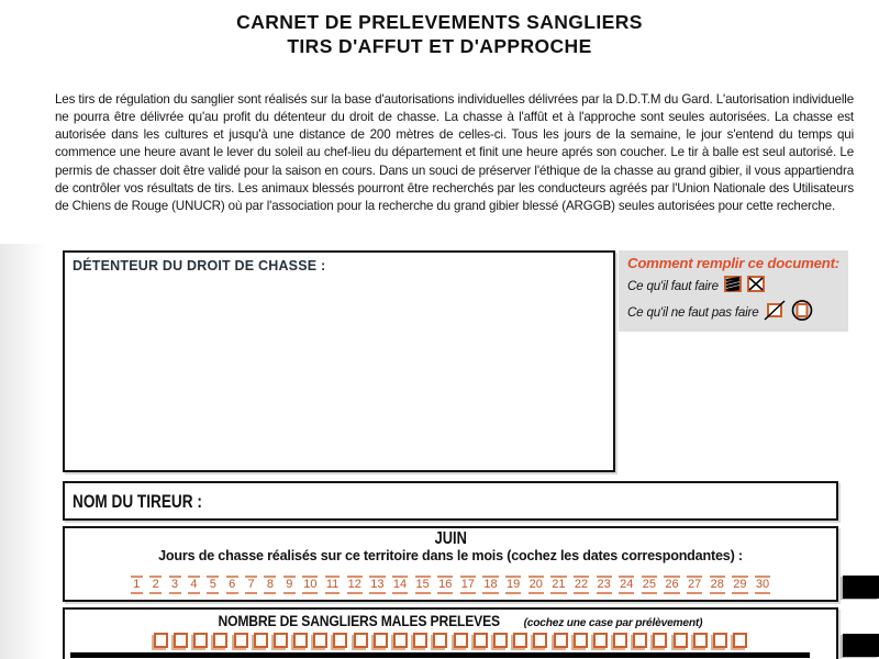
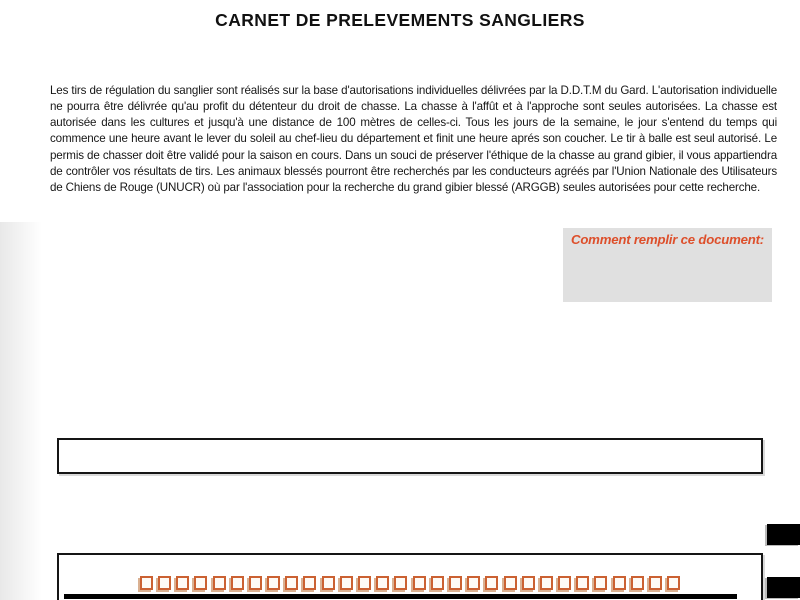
  CARNET DE PRELEVEMENTS SANGLIERS
- TIRS D'AFFUT ET D'APPROCHE
- Les tirs de régulation du sanglier sont réalisés sur la base d'autorisations individuelles délivrées par la D.D.T.M du Gard. L'autorisation individuelle ne pourra être délivrée qu'au profit du détenteur du droit de chasse. La chasse à l'affût et à l'approche sont seules autorisées. La chasse est autorisée dans les cultures et jusqu'à une distance de 200 mètres de celles-ci. Tous les jours de la semaine, le jour s'entend du temps qui commence une heure avant le lever du soleil au chef-lieu du département et finit une heure aprés son coucher. Le tir à balle est seul autorisé. Le permis de chasser doit être validé pour la saison en cours. Dans un souci de préserver l'éthique de la chasse au grand gibier, il vous appartiendra de contrôler vos résultats de tirs. Les animaux blessés pourront être recherchés par les conducteurs agréés par l'Union Nationale des Utilisateurs de Chiens de Rouge (UNUCR) où par l'association pour la recherche du grand gibier blessé (ARGGB) seules autorisées pour cette recherche.
+ Les tirs de régulation du sanglier sont réalisés sur la base d'autorisations individuelles délivrées par la D.D.T.M du Gard. L'autorisation individuelle ne pourra être délivrée qu'au profit du détenteur du droit de chasse. La chasse à l'affût et à l'approche sont seules autorisées. La chasse est autorisée dans les cultures et jusqu'à une distance de 100 mètres de celles-ci. Tous les jours de la semaine, le jour s'entend du temps qui commence une heure avant le lever du soleil au chef-lieu du département et finit une heure aprés son coucher. Le tir à balle est seul autorisé. Le permis de chasser doit être validé pour la saison en cours. Dans un souci de préserver l'éthique de la chasse au grand gibier, il vous appartiendra de contrôler vos résultats de tirs. Les animaux blessés pourront être recherchés par les conducteurs agréés par l'Union Nationale des Utilisateurs de Chiens de Rouge (UNUCR) où par l'association pour la recherche du grand gibier blessé (ARGGB) seules autorisées pour cette recherche.
- DÉTENTEUR DU DROIT DE CHASSE :
  Comment remplir ce document:
- Ce qu'il faut faire
- Ce qu'il ne faut pas faire
- NOM DU TIREUR :
- JUIN
- Jours de chasse réalisés sur ce territoire dans le mois (cochez les dates correspondantes) :
- 1 2 3 4 5 6 7 8 9 10 11 12 13 14 15 16 17 18 19 20 21 22 23 24 25 26 27 28 29 30
- NOMBRE DE SANGLIERS MALES PRELEVES (cochez une case par prélèvement)
